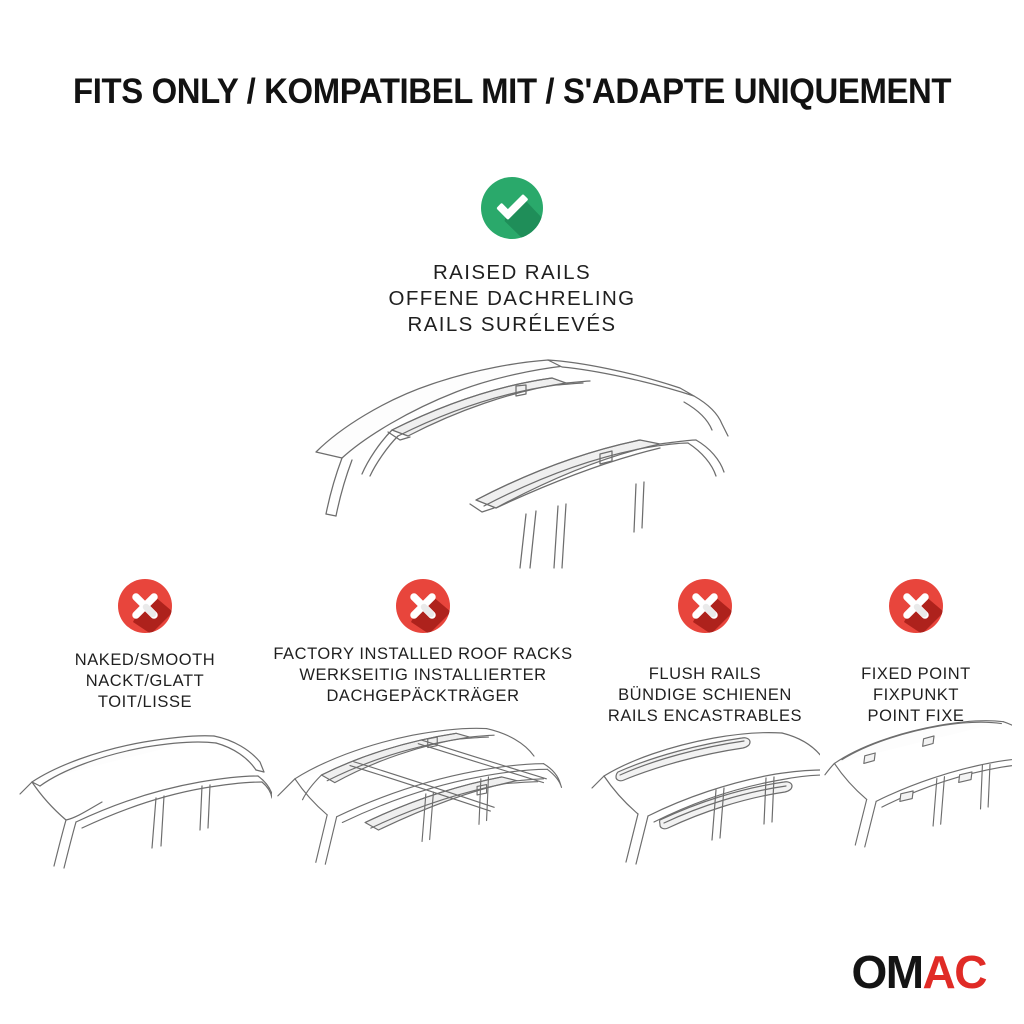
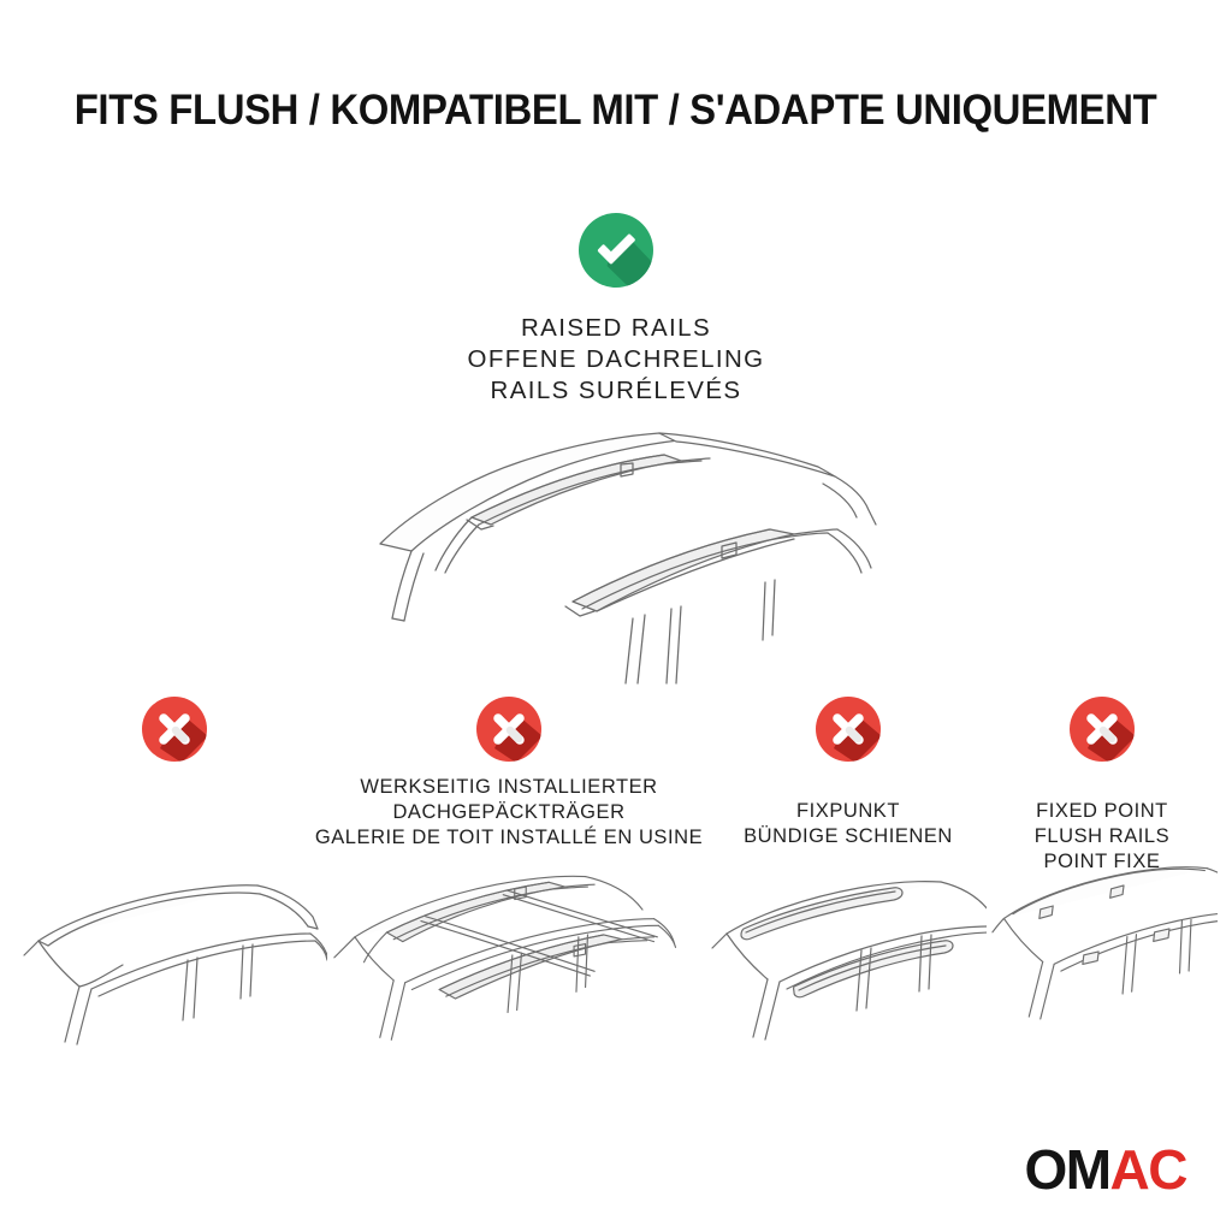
- FITS ONLY / KOMPATIBEL MIT / S'ADAPTE UNIQUEMENT
+ FITS FLUSH / KOMPATIBEL MIT / S'ADAPTE UNIQUEMENT
  RAISED RAILS
  OFFENE DACHRELING
  RAILS SURÉLEVÉS
- NAKED/SMOOTH
- NACKT/GLATT
- TOIT/LISSE
- FACTORY INSTALLED ROOF RACKS
  WERKSEITIG INSTALLIERTER
  DACHGEPÄCKTRÄGER
+ GALERIE DE TOIT INSTALLÉ EN USINE
- FLUSH RAILS
+ FIXPUNKT
  BÜNDIGE SCHIENEN
- RAILS ENCASTRABLES
  FIXED POINT
- FIXPUNKT
+ FLUSH RAILS
  POINT FIXE
  OM
  AC
